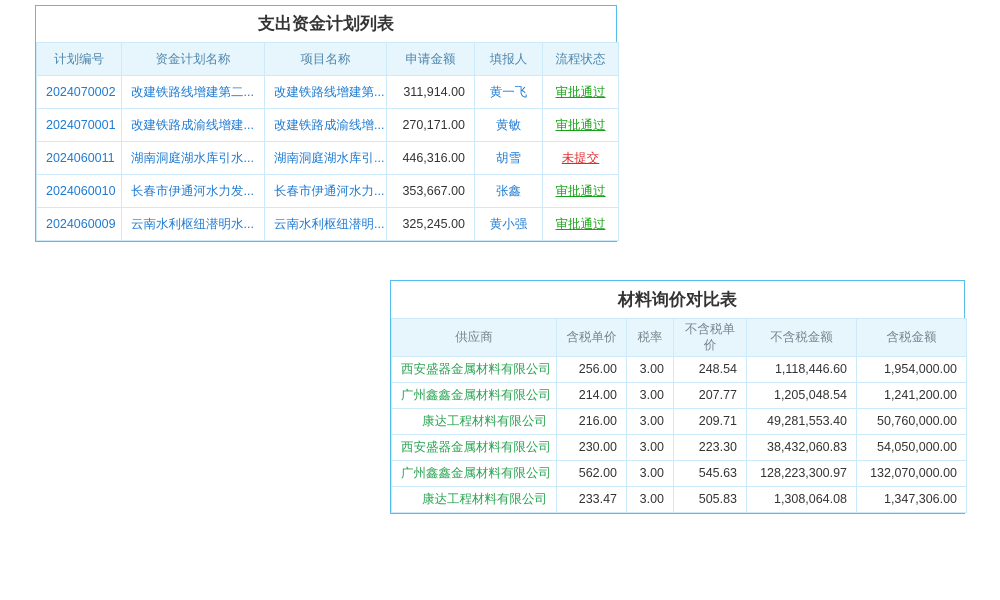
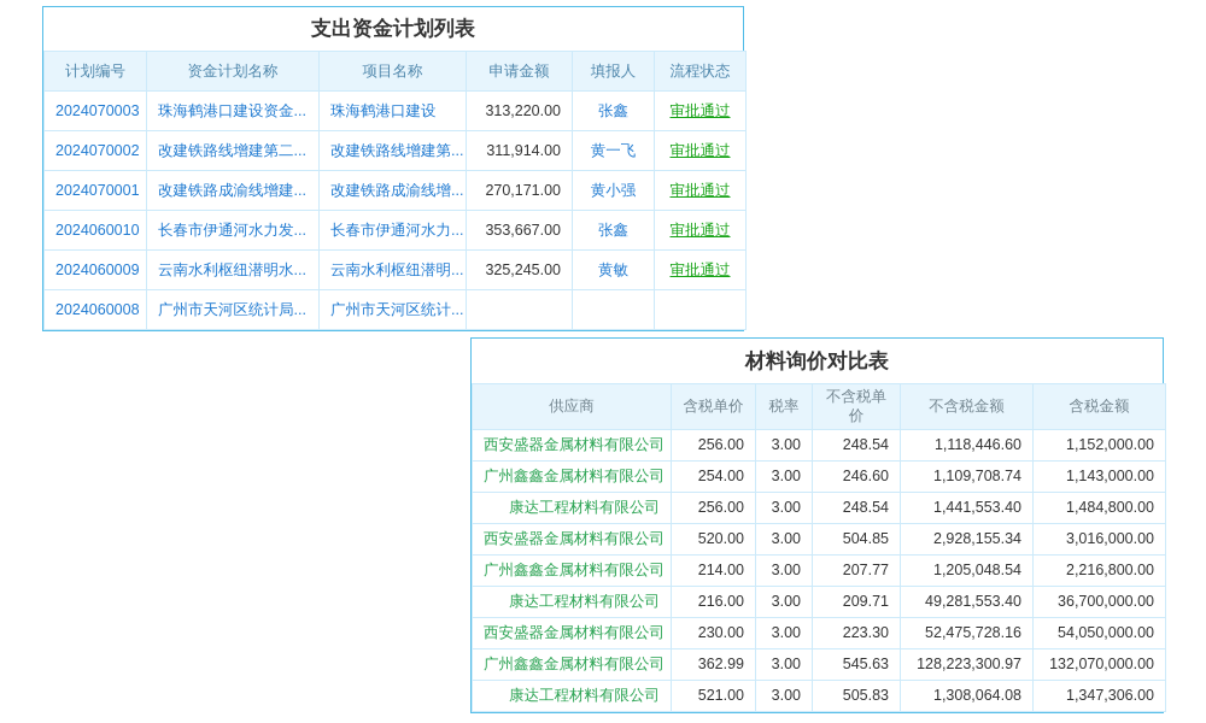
  支出资金计划列表
  计划编号	资金计划名称	项目名称	申请金额	填报人	流程状态
+ 2024070003	珠海鹤港口建设资金...	珠海鹤港口建设	313,220.00	张鑫	审批通过
  2024070002	改建铁路线增建第二...	改建铁路线增建第...	311,914.00	黄一飞	审批通过
- 2024070001	改建铁路成渝线增建...	改建铁路成渝线增...	270,171.00	黄敏	审批通过
+ 2024070001	改建铁路成渝线增建...	改建铁路成渝线增...	270,171.00	黄小强	审批通过
- 2024060011	湖南洞庭湖水库引水...	湖南洞庭湖水库引...	446,316.00	胡雪	未提交
  2024060010	长春市伊通河水力发...	长春市伊通河水力...	353,667.00	张鑫	审批通过
- 2024060009	云南水利枢纽潜明水...	云南水利枢纽潜明...	325,245.00	黄小强	审批通过
+ 2024060009	云南水利枢纽潜明水...	云南水利枢纽潜明...	325,245.00	黄敏	审批通过
+ 2024060008	广州市天河区统计局...	广州市天河区统计...
  材料询价对比表
  供应商	含税单价	税率	不含税单价	不含税金额	含税金额
- 西安盛器金属材料有限公司	256.00	3.00	248.54	1,118,446.60	1,954,000.00
+ 西安盛器金属材料有限公司	256.00	3.00	248.54	1,118,446.60	1,152,000.00
+ 广州鑫鑫金属材料有限公司	254.00	3.00	246.60	1,109,708.74	1,143,000.00
+ 康达工程材料有限公司	256.00	3.00	248.54	1,441,553.40	1,484,800.00
+ 西安盛器金属材料有限公司	520.00	3.00	504.85	2,928,155.34	3,016,000.00
- 广州鑫鑫金属材料有限公司	214.00	3.00	207.77	1,205,048.54	1,241,200.00
+ 广州鑫鑫金属材料有限公司	214.00	3.00	207.77	1,205,048.54	2,216,800.00
- 康达工程材料有限公司	216.00	3.00	209.71	49,281,553.40	50,760,000.00
+ 康达工程材料有限公司	216.00	3.00	209.71	49,281,553.40	36,700,000.00
- 西安盛器金属材料有限公司	230.00	3.00	223.30	38,432,060.83	54,050,000.00
+ 西安盛器金属材料有限公司	230.00	3.00	223.30	52,475,728.16	54,050,000.00
- 广州鑫鑫金属材料有限公司	562.00	3.00	545.63	128,223,300.97	132,070,000.00
+ 广州鑫鑫金属材料有限公司	362.99	3.00	545.63	128,223,300.97	132,070,000.00
- 康达工程材料有限公司	233.47	3.00	505.83	1,308,064.08	1,347,306.00
+ 康达工程材料有限公司	521.00	3.00	505.83	1,308,064.08	1,347,306.00
